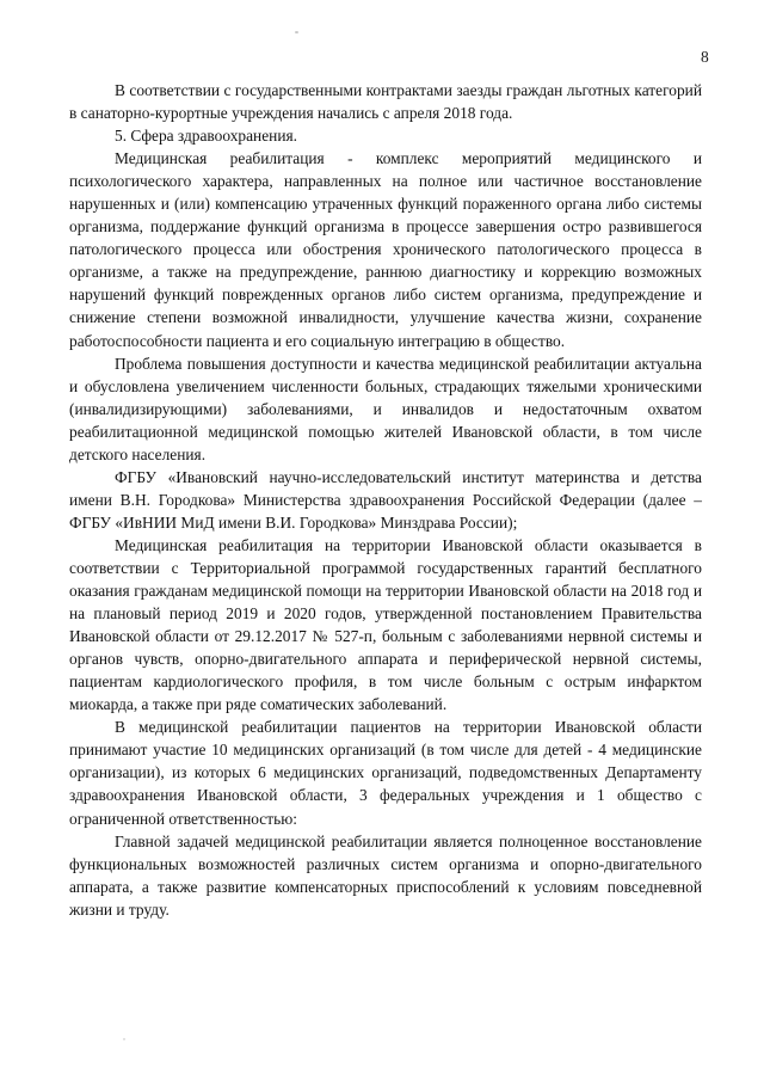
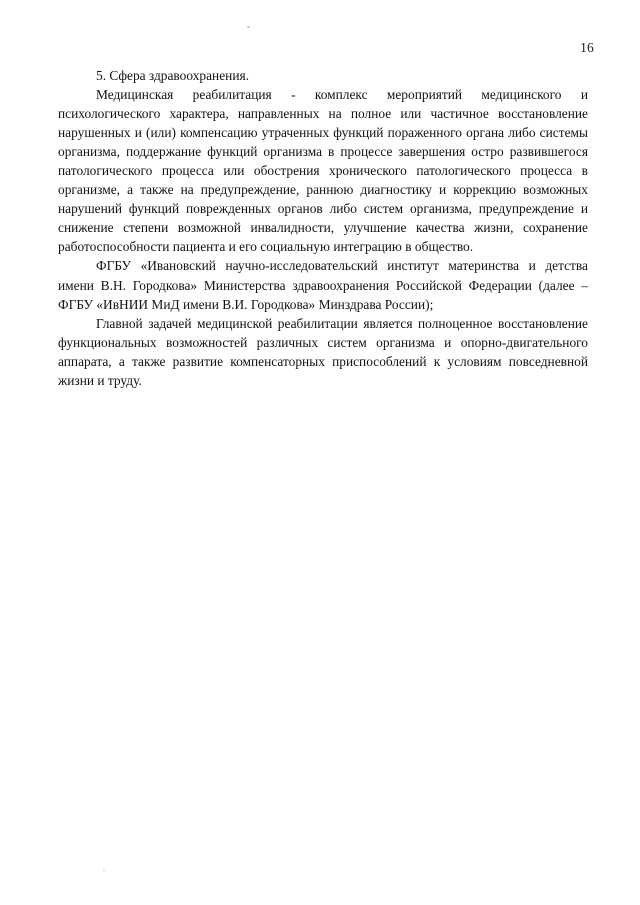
- 8
+ 16
- В соответствии с государственными контрактами заезды граждан льготных категорий в санаторно-курортные учреждения начались с апреля 2018 года.
  5. Сфера здравоохранения.
  Медицинская реабилитация - комплекс мероприятий медицинского и психологического характера, направленных на полное или частичное восстановление нарушенных и (или) компенсацию утраченных функций пораженного органа либо системы организма, поддержание функций организма в процессе завершения остро развившегося патологического процесса или обострения хронического патологического процесса в организме, а также на предупреждение, раннюю диагностику и коррекцию возможных нарушений функций поврежденных органов либо систем организма, предупреждение и снижение степени возможной инвалидности, улучшение качества жизни, сохранение работоспособности пациента и его социальную интеграцию в общество.
- Проблема повышения доступности и качества медицинской реабилитации актуальна и обусловлена увеличением численности больных, страдающих тяжелыми хроническими (инвалидизирующими) заболеваниями, и инвалидов и недостаточным охватом реабилитационной медицинской помощью жителей Ивановской области, в том числе детского населения.
  ФГБУ «Ивановский научно-исследовательский институт материнства и детства имени В.Н. Городкова» Министерства здравоохранения Российской Федерации (далее – ФГБУ «ИвНИИ МиД имени В.И. Городкова» Минздрава России);
- Медицинская реабилитация на территории Ивановской области оказывается в соответствии с Территориальной программой государственных гарантий бесплатного оказания гражданам медицинской помощи на территории Ивановской области на 2018 год и на плановый период 2019 и 2020 годов, утвержденной постановлением Правительства Ивановской области от 29.12.2017 № 527-п, больным с заболеваниями нервной системы и органов чувств, опорно-двигательного аппарата и периферической нервной системы, пациентам кардиологического профиля, в том числе больным с острым инфарктом миокарда, а также при ряде соматических заболеваний.
- В медицинской реабилитации пациентов на территории Ивановской области принимают участие 10 медицинских организаций (в том числе для детей - 4 медицинские организации), из которых 6 медицинских организаций, подведомственных Департаменту здравоохранения Ивановской области, 3 федеральных учреждения и 1 общество с ограниченной ответственностью:
  Главной задачей медицинской реабилитации является полноценное восстановление функциональных возможностей различных систем организма и опорно-двигательного аппарата, а также развитие компенсаторных приспособлений к условиям повседневной жизни и труду.
